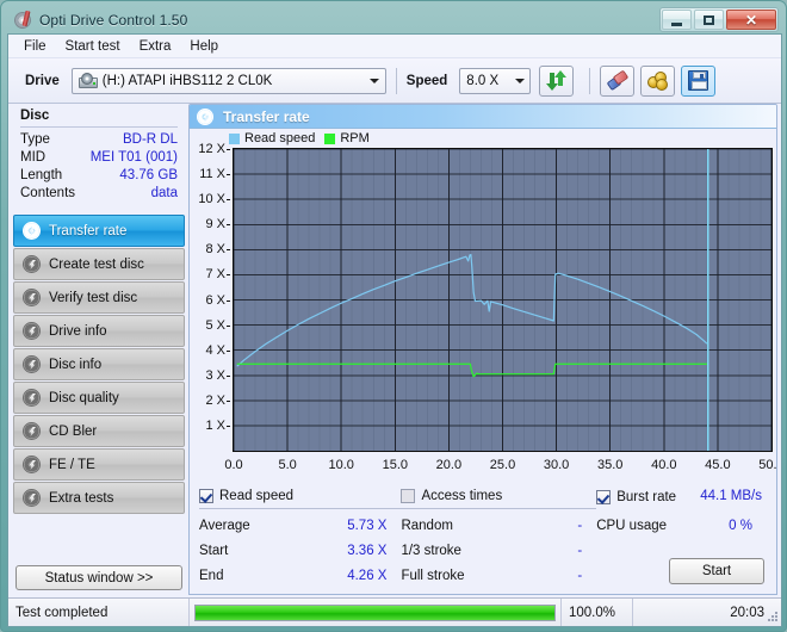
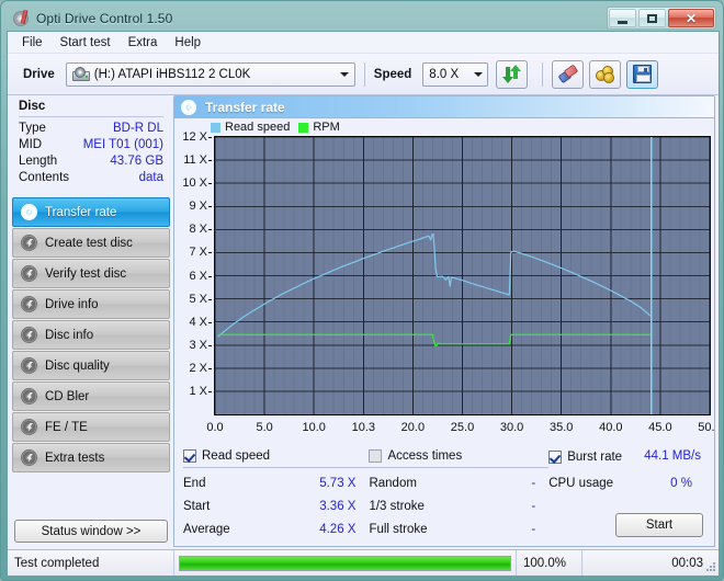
  Opti Drive Control 1.50
  ✕
  File
  Start test
  Extra
  Help
  Drive
  (H:) ATAPI iHBS112 2 CL0K
  Speed
  8.0 X
  Disc
  Type
  BD-R DL
  MID
  MEI T01 (001)
  Length
  43.76 GB
  Contents
  data
  Transfer rate
  Create test disc
  Verify test disc
  Drive info
  Disc info
  Disc quality
  CD Bler
  FE / TE
  Extra tests
  Status window >>
  Transfer rate
  Read speed
  RPM
  1 X
  2 X
  3 X
  4 X
  5 X
  6 X
  7 X
  8 X
  9 X
  10 X
  11 X
  12 X
  0.0
  5.0
  10.0
- 15.0
+ 10.3
  20.0
  25.0
  30.0
  35.0
  40.0
  45.0
  50.
  Read speed
- Average
+ End
  5.73 X
  Start
  3.36 X
- End
+ Average
  4.26 X
  Access times
  Random
  -
  1/3 stroke
  -
  Full stroke
  -
  Burst rate
  44.1 MB/s
  CPU usage
  0 %
  Start
  Test completed
  100.0%
- 20:03
+ 00:03
